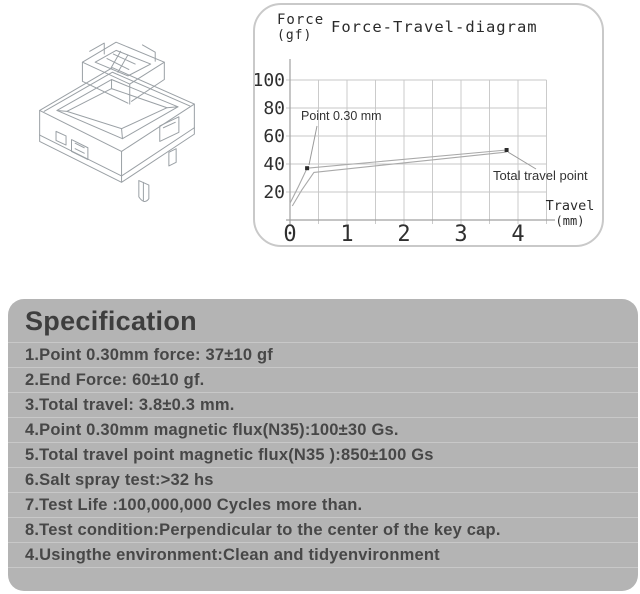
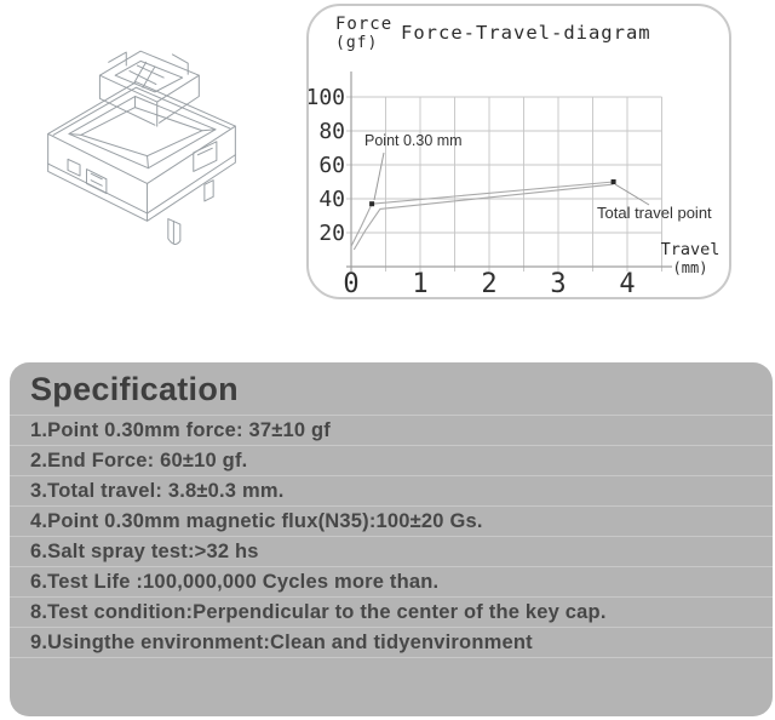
  20
  40
  60
  80
  100
  0
  1
  2
  3
  4
  Force
  (gf)
  Force-Travel-diagram
  Travel
  (mm)
  Point 0.30 mm
  Total travel point
  Specification
  1.Point 0.30mm force: 37±10 gf
  2.End Force: 60±10 gf.
  3.Total travel: 3.8±0.3 mm.
- 4.Point 0.30mm magnetic flux(N35):100±30 Gs.
+ 4.Point 0.30mm magnetic flux(N35):100±20 Gs.
- 5.Total travel point magnetic flux(N35 ):850±100 Gs
  6.Salt spray test:>32 hs
- 7.Test Life :100,000,000 Cycles more than.
+ 6.Test Life :100,000,000 Cycles more than.
  8.Test condition:Perpendicular to the center of the key cap.
- 4.Usingthe environment:Clean and tidyenvironment
+ 9.Usingthe environment:Clean and tidyenvironment
